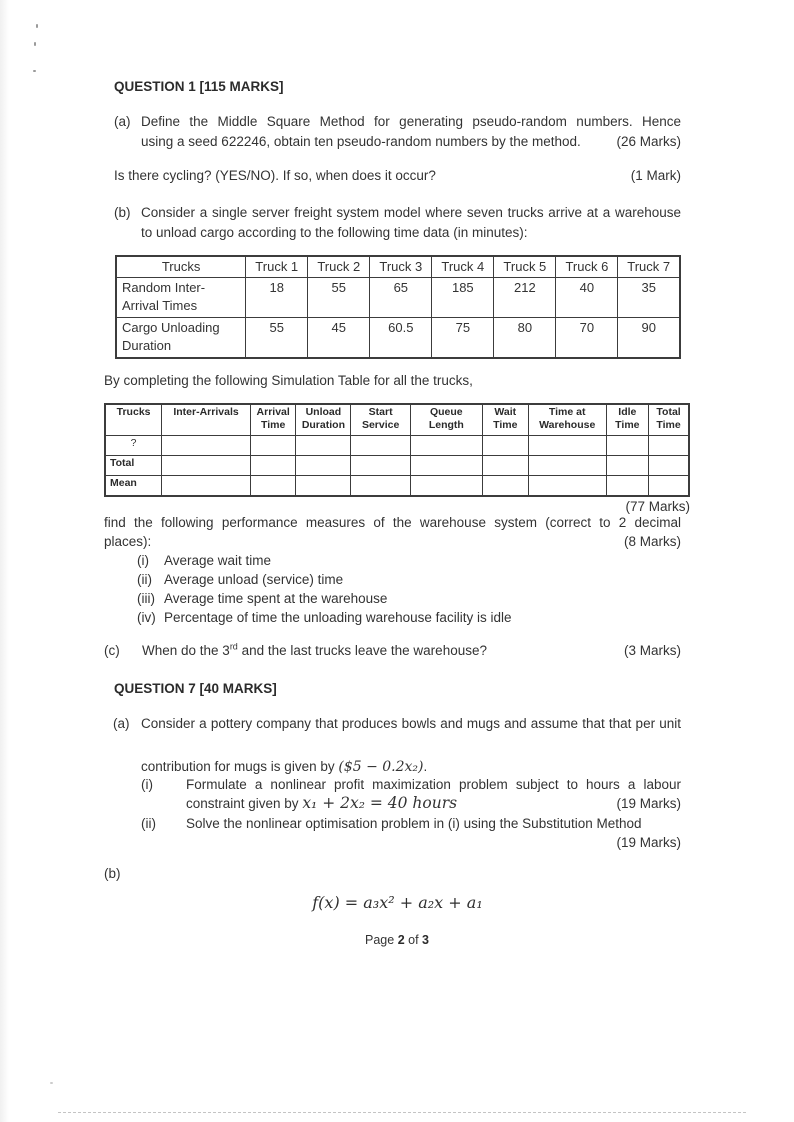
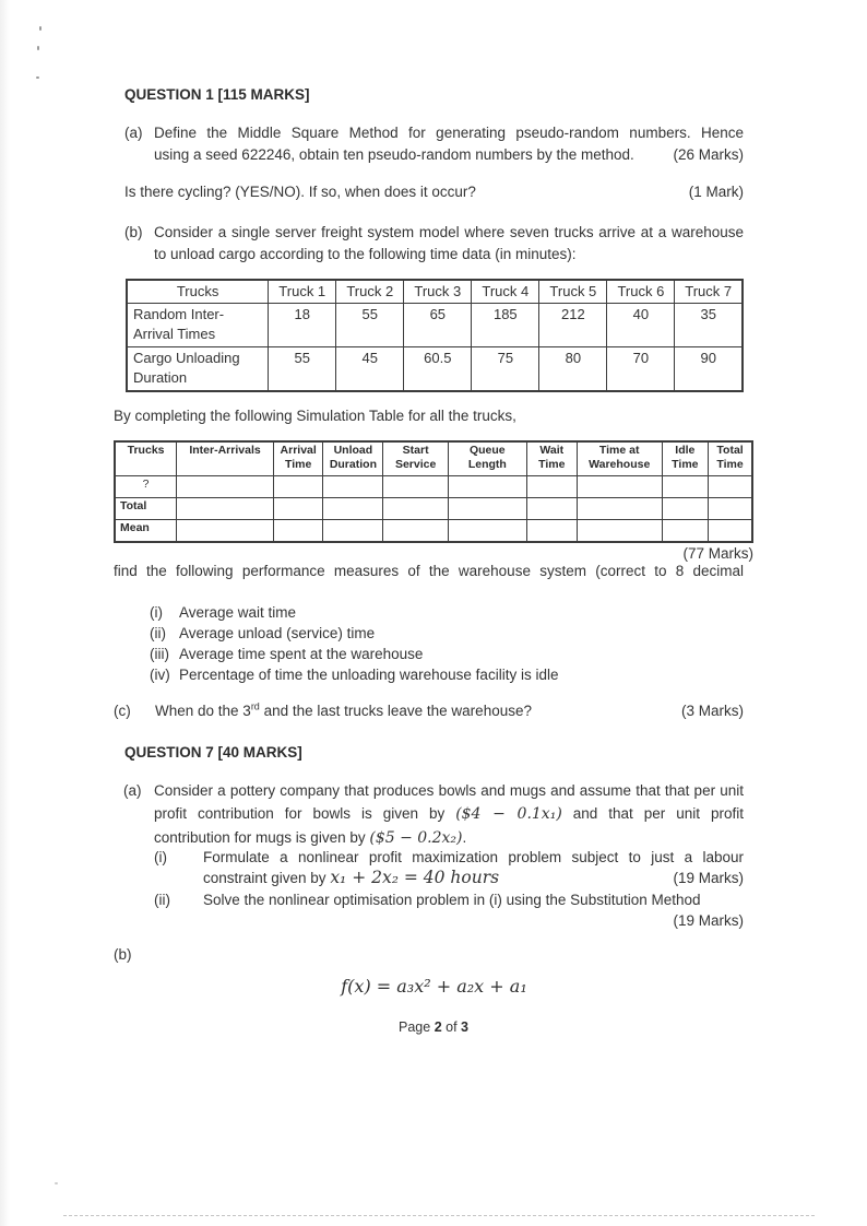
  QUESTION 1 [115 MARKS]
  (a)
  Define the Middle Square Method for generating pseudo-random numbers. Hence
  using a seed 622246, obtain ten pseudo-random numbers by the method.
  (26 Marks)
  Is there cycling? (YES/NO). If so, when does it occur?
  (1 Mark)
  (b)
  Consider a single server freight system model where seven trucks arrive at a warehouse
  to unload cargo according to the following time data (in minutes):
  Trucks	Truck 1	Truck 2	Truck 3	Truck 4	Truck 5	Truck 6	Truck 7
  Random Inter-Arrival Times	18	55	65	185	212	40	35
  Cargo Unloading Duration	55	45	60.5	75	80	70	90
  By completing the following Simulation Table for all the trucks,
  Trucks	Inter-Arrivals	Arrival Time	Unload Duration	Start Service	Queue Length	Wait Time	Time at Warehouse	Idle Time	Total Time
  ?
  Total
  Mean
  (77 Marks)
- find the following performance measures of the warehouse system (correct to 2 decimal
+ find the following performance measures of the warehouse system (correct to 8 decimal
- places):
- (8 Marks)
  (i) Average wait time
  (ii) Average unload (service) time
  (iii) Average time spent at the warehouse
  (iv) Percentage of time the unloading warehouse facility is idle
  (c)
  When do the 3rd and the last trucks leave the warehouse?
  (3 Marks)
  QUESTION 7 [40 MARKS]
  (a)
  Consider a pottery company that produces bowls and mugs and assume that that per unit
+ profit contribution for bowls is given by ($4 − 0.1x₁) and that per unit profit
  contribution for mugs is given by ($5 − 0.2x₂).
  (i)
- Formulate a nonlinear profit maximization problem subject to hours a labour
+ Formulate a nonlinear profit maximization problem subject to just a labour
  constraint given by x₁ + 2x₂ = 40 hours
  (19 Marks)
  (ii)
  Solve the nonlinear optimisation problem in (i) using the Substitution Method
  (19 Marks)
  (b)
  f(x) = a₃x² + a₂x + a₁
  Page 2 of 3
